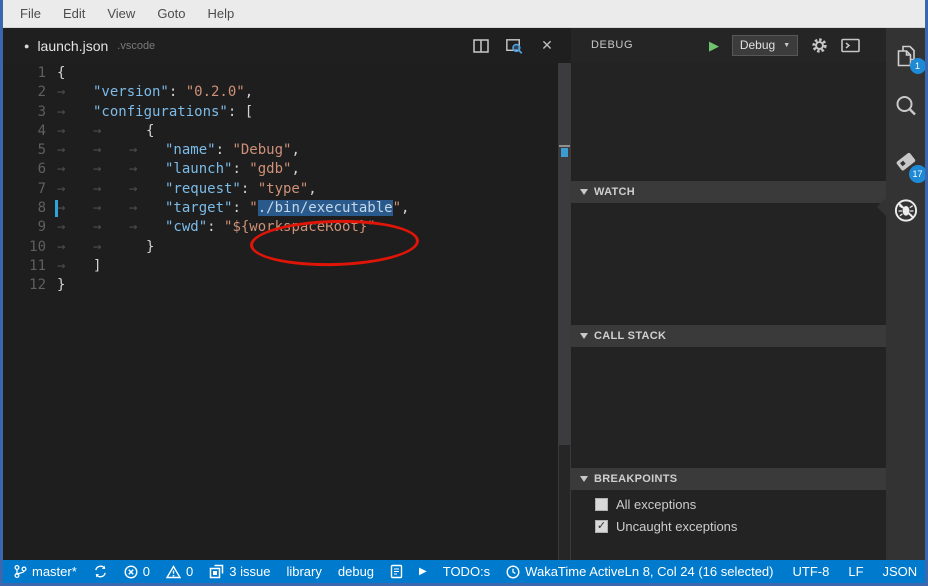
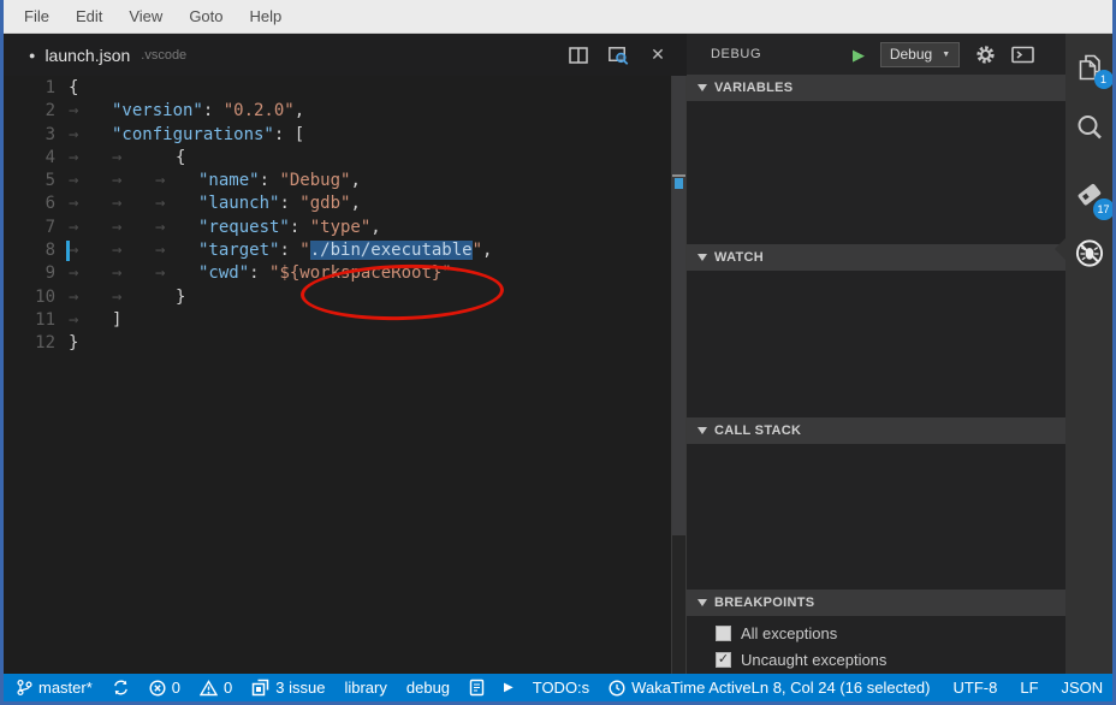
  File
  Edit
  View
  Goto
  Help
  ●
  launch.json
  .vscode
  ✕
  1
  {
  2
  → "version": "0.2.0",
  3
  → "configurations": [
  4
  → → {
  5
  → → → "name": "Debug",
  6
  → → → "launch": "gdb",
  7
  → → → "request": "type",
  8
  → → → "target": "./bin/executable",
  9
  → → → "cwd": "${workspaceRoot}"
  10
  → → }
  11
  → ]
  12
  }
  DEBUG
  ▶
  Debug
+ VARIABLES
  WATCH
  CALL STACK
  BREAKPOINTS
  All exceptions
  ✓
  Uncaught exceptions
  1
  17
  master*
  0
  0
  3 issue
  library
  debug
  ▶
  TODO:s
  WakaTime Active
  Ln 8, Col 24 (16 selected)
  UTF-8
  LF
  JSON
